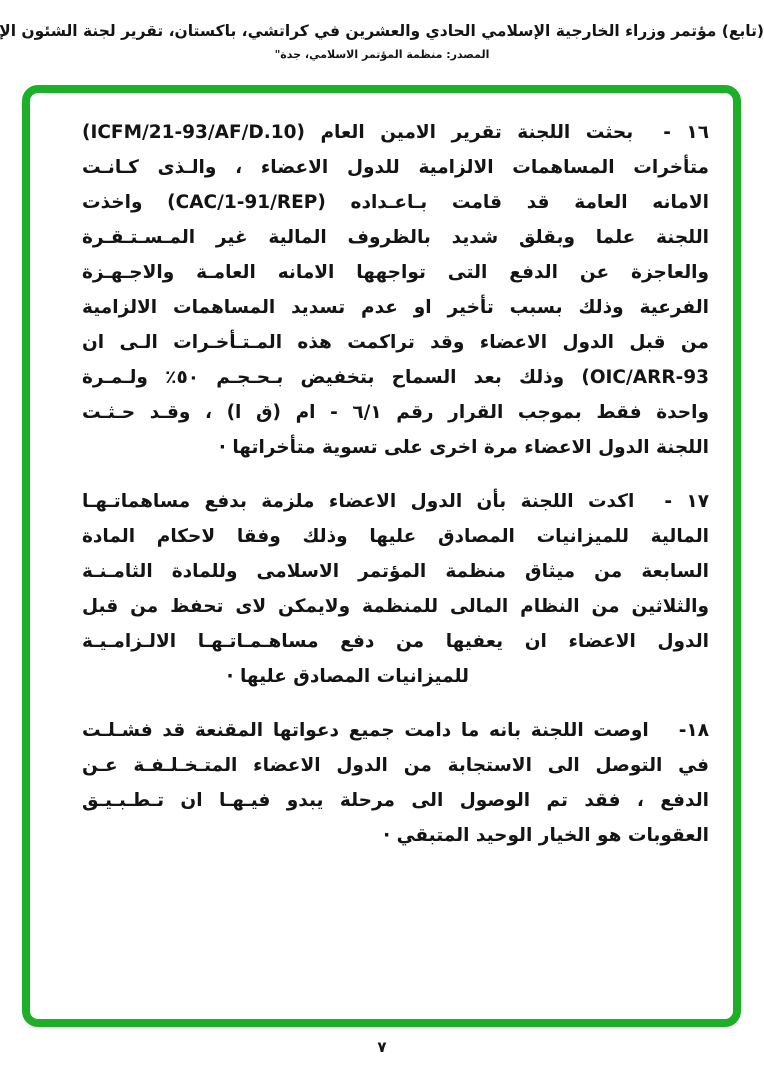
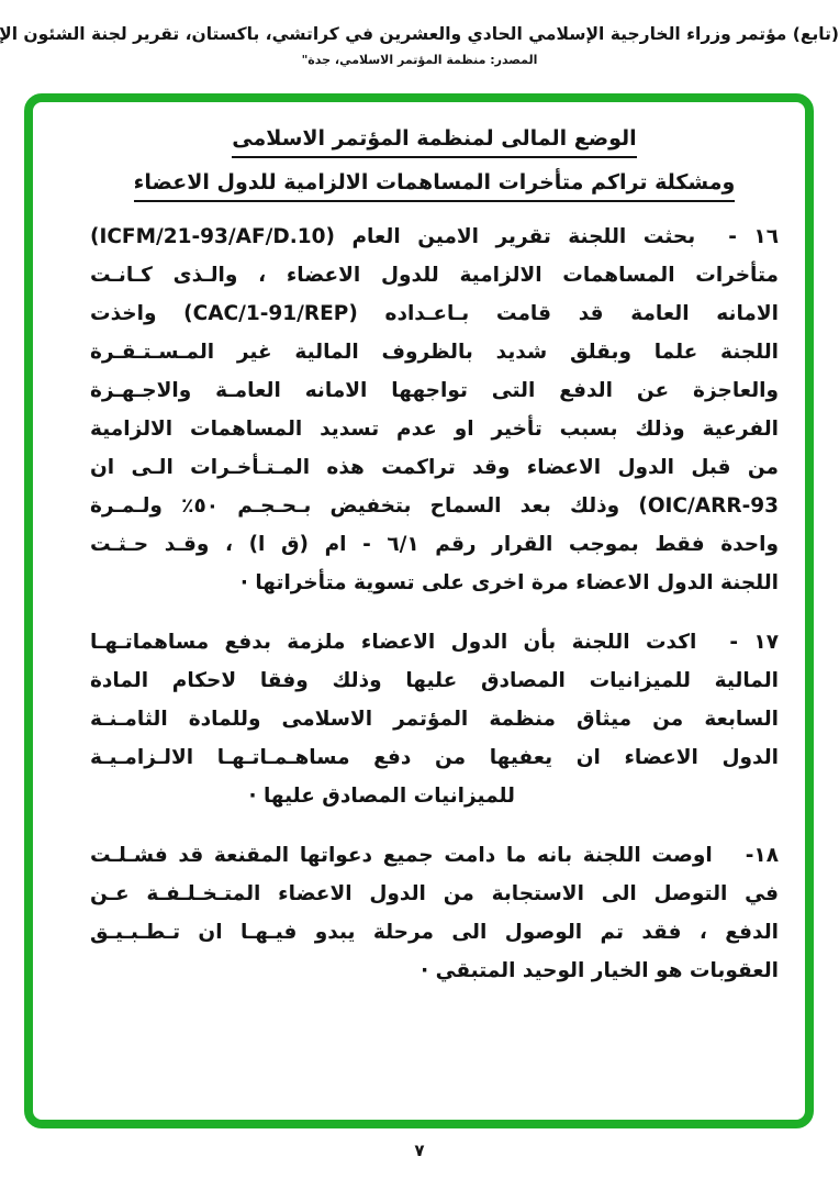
  (تابع) مؤتمر وزراء الخارجية الإسلامي الحادي والعشرين في كراتشي، باكستان، تقرير لجنة الشئون الإ
  المصدر: منظمة المؤتمر الاسلامي، جدة"
+ الوضع المالى لمنظمة المؤتمر الاسلامى
+ ومشكلة تراكم متأخرات المساهمات الالزامية للدول الاعضاء
  ١٦ -بحثت اللجنة تقرير الامين العام (ICFM/21-93/AF/D.10)
  متأخرات المساهمات الالزامية للدول الاعضاء ، والـذى كـانـت
  الامانه العامة قد قامت بـاعـداده (CAC/1-91/REP) واخذت
  اللجنة علما وبقلق شديد بالظروف المالية غير المـسـتـقـرة
  والعاجزة عن الدفع التى تواجهها الامانه العامـة والاجـهـزة
  الفرعية وذلك بسبب تأخير او عدم تسديد المساهمات الالزامية
  من قبل الدول الاعضاء وقد تراكمت هذه المـتـأخـرات الـى ان
  OIC/ARR-93) وذلك بعد السماح بتخفيض بـحـجـم ٥٠٪ ولـمـرة
  واحدة فقط بموجب القرار رقم ٦/١ - ام (ق ا) ، وقـد حـثـت
  اللجنة الدول الاعضاء مرة اخرى على تسوية متأخراتها ·
  ١٧ -اكدت اللجنة بأن الدول الاعضاء ملزمة بدفع مساهماتـهـا
  المالية للميزانيات المصادق عليها وذلك وفقا لاحكام المادة
  السابعة من ميثاق منظمة المؤتمر الاسلامى وللمادة الثامـنـة
- والثلاثين من النظام المالى للمنظمة ولايمكن لاى تحفظ من قبل
  الدول الاعضاء ان يعفيها من دفع مساهـمـاتـهـا الالـزامـيـة
  للميزانيات المصادق عليها ·
  ١٨-اوصت اللجنة بانه ما دامت جميع دعواتها المقنعة قد فشـلـت
  في التوصل الى الاستجابة من الدول الاعضاء المتـخـلـفـة عـن
  الدفع ، فقد تم الوصول الى مرحلة يبدو فيـهـا ان تـطـبـيـق
  العقوبات هو الخيار الوحيد المتبقي ·
  ٧
